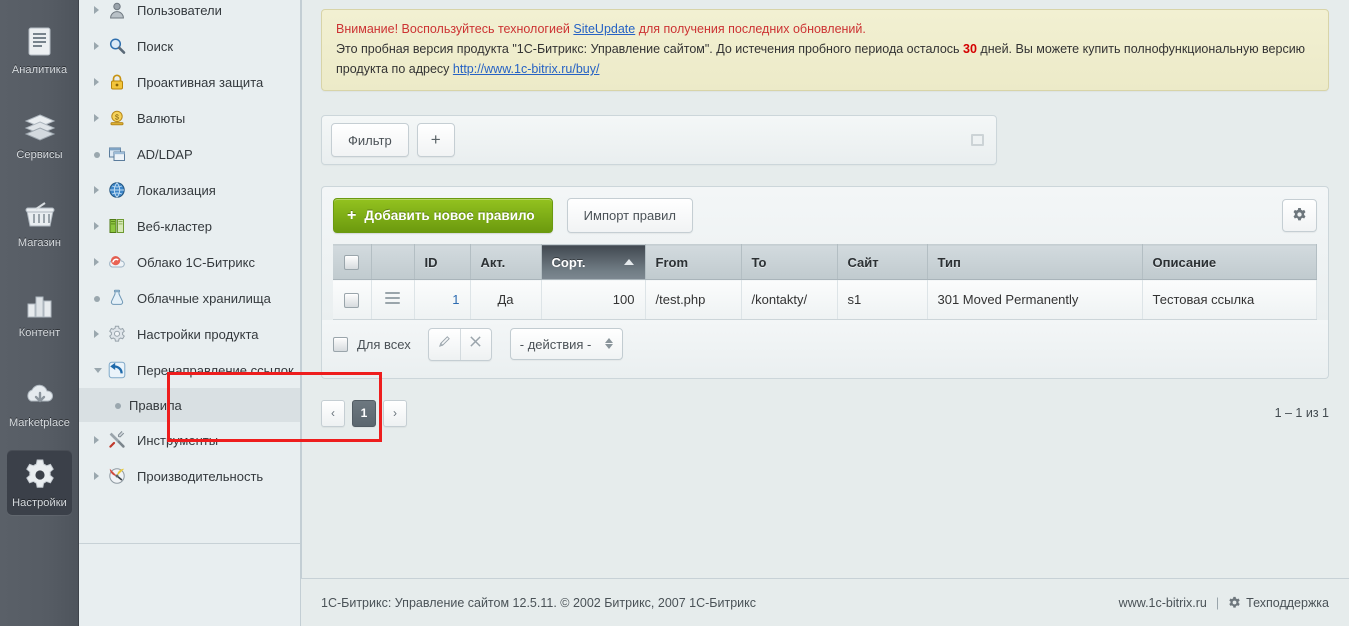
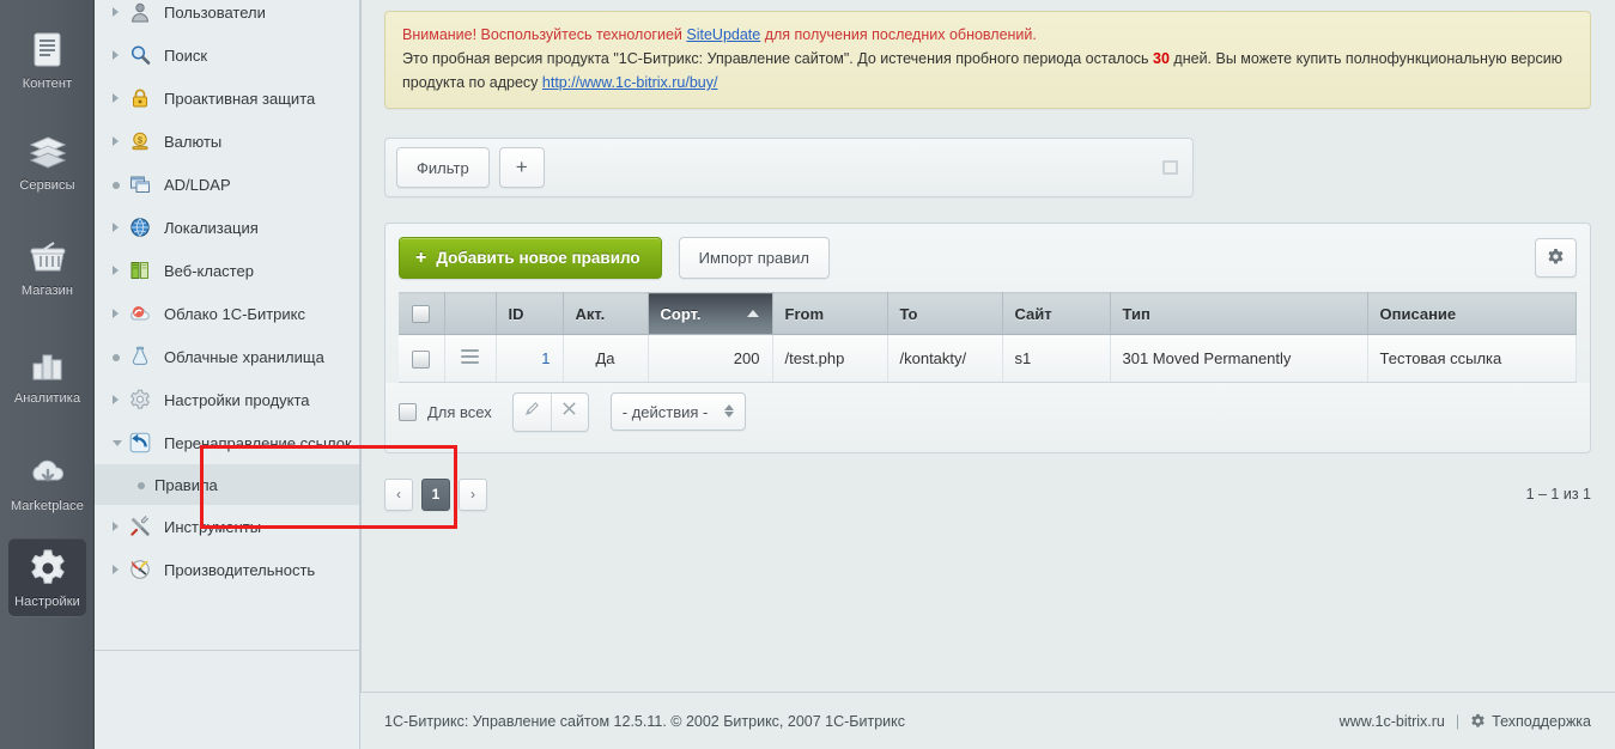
- Аналитика
+ Контент
  Сервисы
  Магазин
- Контент
+ Аналитика
  Marketplace
  Настройки
  Пользователи
  Поиск
  Проактивная защита
  Валюты
  AD/LDAP
  Локализация
  Веб-кластер
  Облако 1С-Битрикс
  Облачные хранилища
  Настройки продукта
  Перенаправление ссылок
  Правила
  Инструменты
  Производительность
  Внимание! Воспользуйтесь технологией SiteUpdate для получения последних обновлений.
  Это пробная версия продукта "1С-Битрикс: Управление сайтом". До истечения пробного периода осталось 30 дней. Вы можете купить полнофункциональную версию продукта по адресу http://www.1c-bitrix.ru/buy/
  Фильтр
  +
  +
  Добавить новое правило
  Импорт правил
  		ID	Акт.	Сорт.	From	To	Сайт	Тип	Описание
- 		1	Да	100	/test.php	/kontakty/	s1	301 Moved Permanently	Тестовая ссылка
+ 		1	Да	200	/test.php	/kontakty/	s1	301 Moved Permanently	Тестовая ссылка
  Для всех
  - действия -
  ‹
  1
  ›
  1 – 1 из 1
  1С-Битрикс: Управление сайтом 12.5.11. © 2002 Битрикс, 2007 1С-Битрикс
  www.1c-bitrix.ru
  |
  Техподдержка
